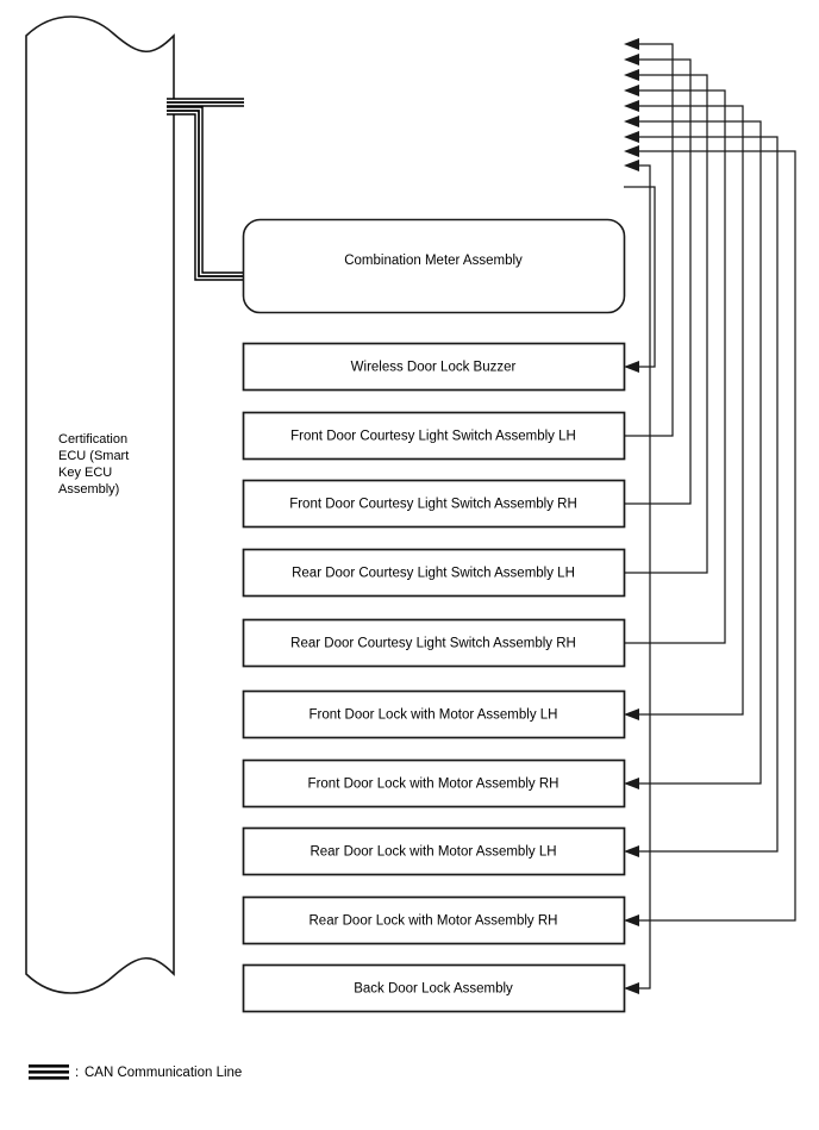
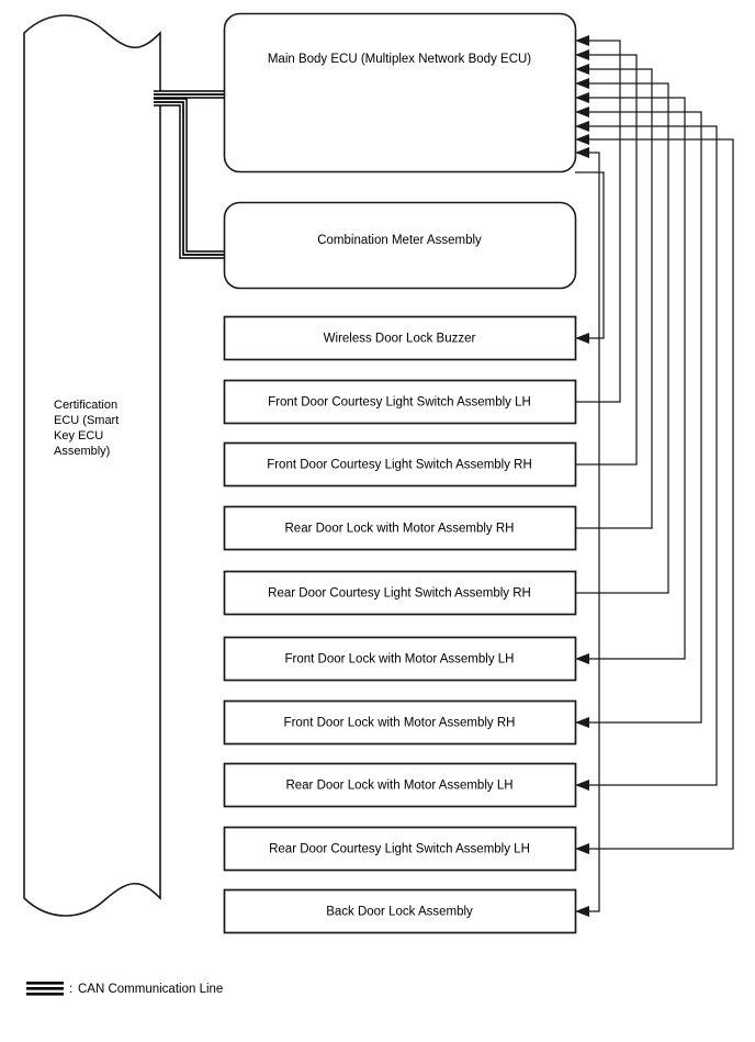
  Certification
  ECU (Smart
  Key ECU
  Assembly)
+ Main Body ECU (Multiplex Network Body ECU)
  Combination Meter Assembly
  Wireless Door Lock Buzzer
  Front Door Courtesy Light Switch Assembly LH
  Front Door Courtesy Light Switch Assembly RH
- Rear Door Courtesy Light Switch Assembly LH
+ Rear Door Lock with Motor Assembly RH
  Rear Door Courtesy Light Switch Assembly RH
  Front Door Lock with Motor Assembly LH
  Front Door Lock with Motor Assembly RH
  Rear Door Lock with Motor Assembly LH
- Rear Door Lock with Motor Assembly RH
+ Rear Door Courtesy Light Switch Assembly LH
  Back Door Lock Assembly
  :
  CAN Communication Line
